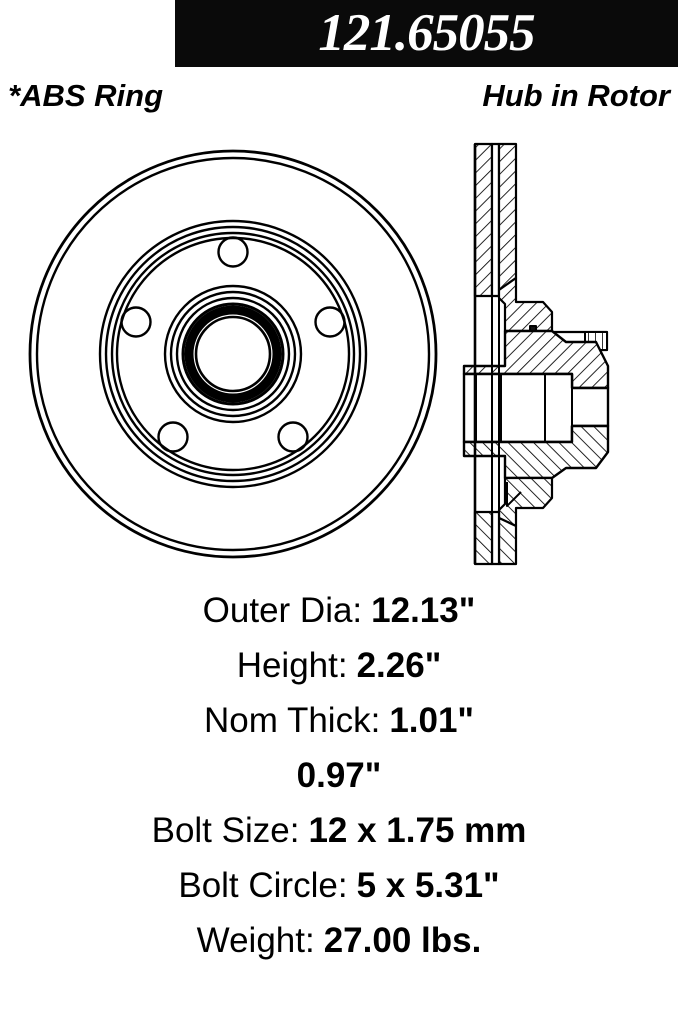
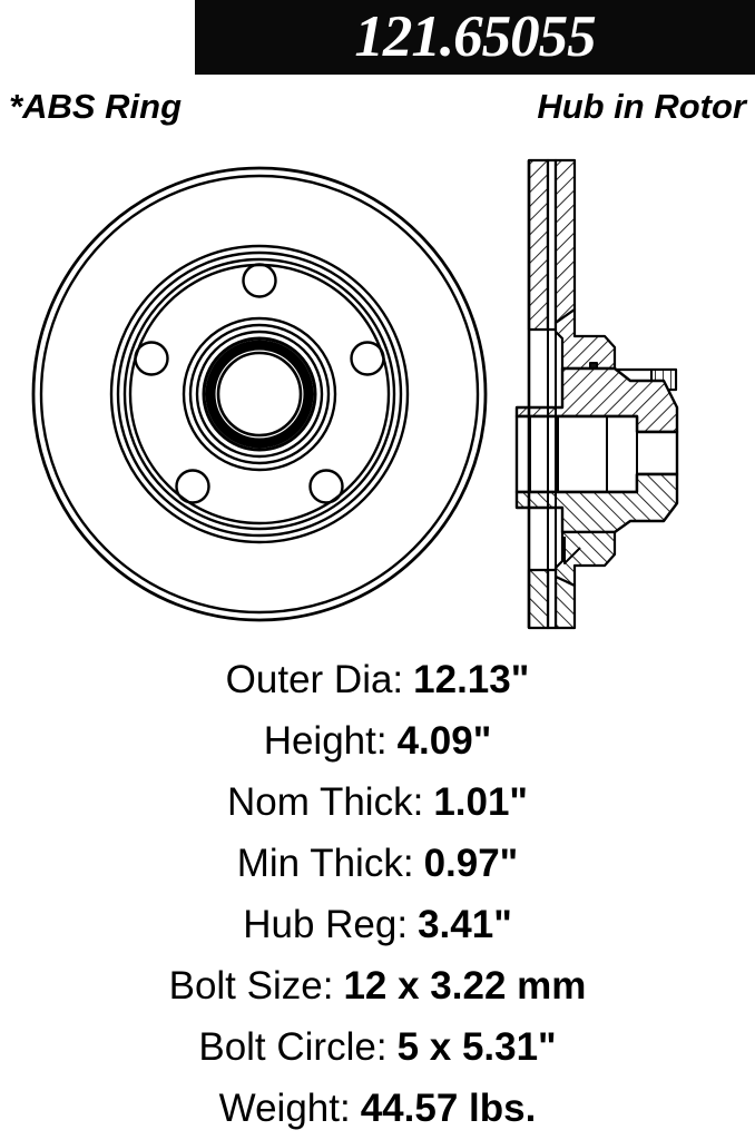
  121.65055
  *ABS Ring
  Hub in Rotor
  Outer Dia:
  12.13"
  Height:
- 2.26"
+ 4.09"
  Nom Thick:
  1.01"
+ Min Thick:
  0.97"
+ Hub Reg:
+ 3.41"
  Bolt Size:
- 12 x 1.75 mm
+ 12 x 3.22 mm
  Bolt Circle:
  5 x 5.31"
  Weight:
- 27.00 lbs.
+ 44.57 lbs.
